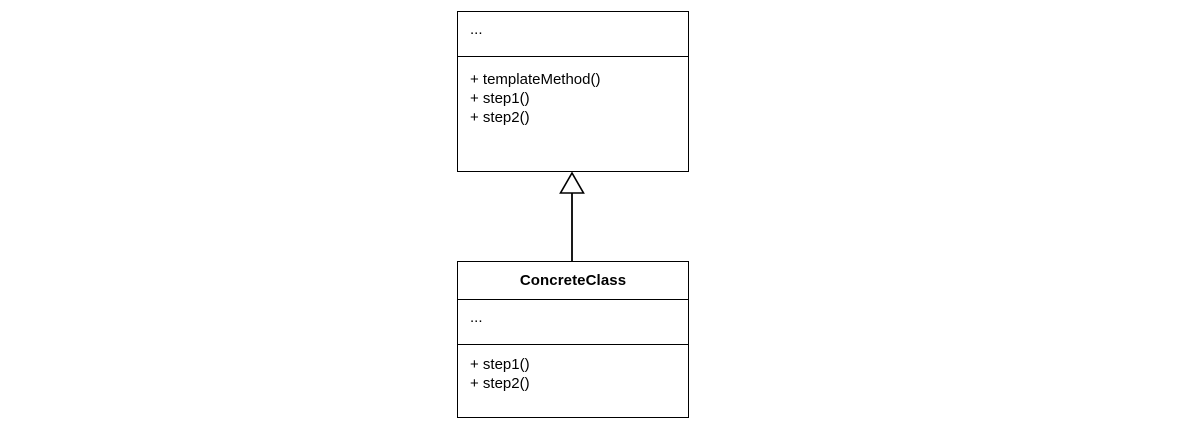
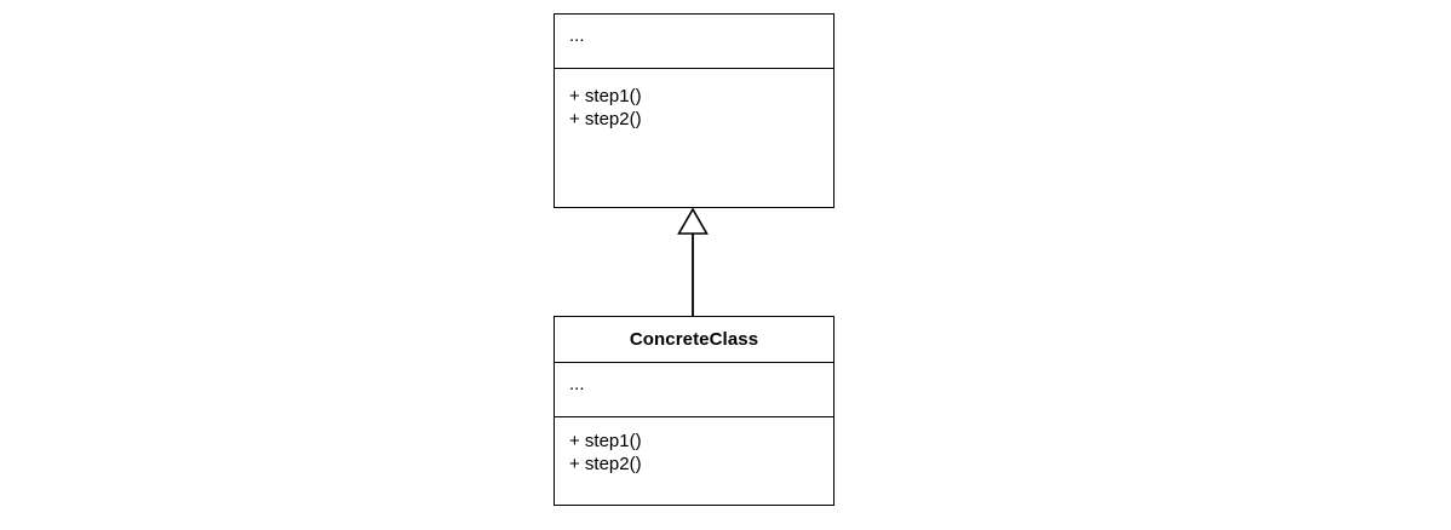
  ...
- + templateMethod()
  + step1()
  + step2()
  ConcreteClass
  ...
  + step1()
  + step2()
